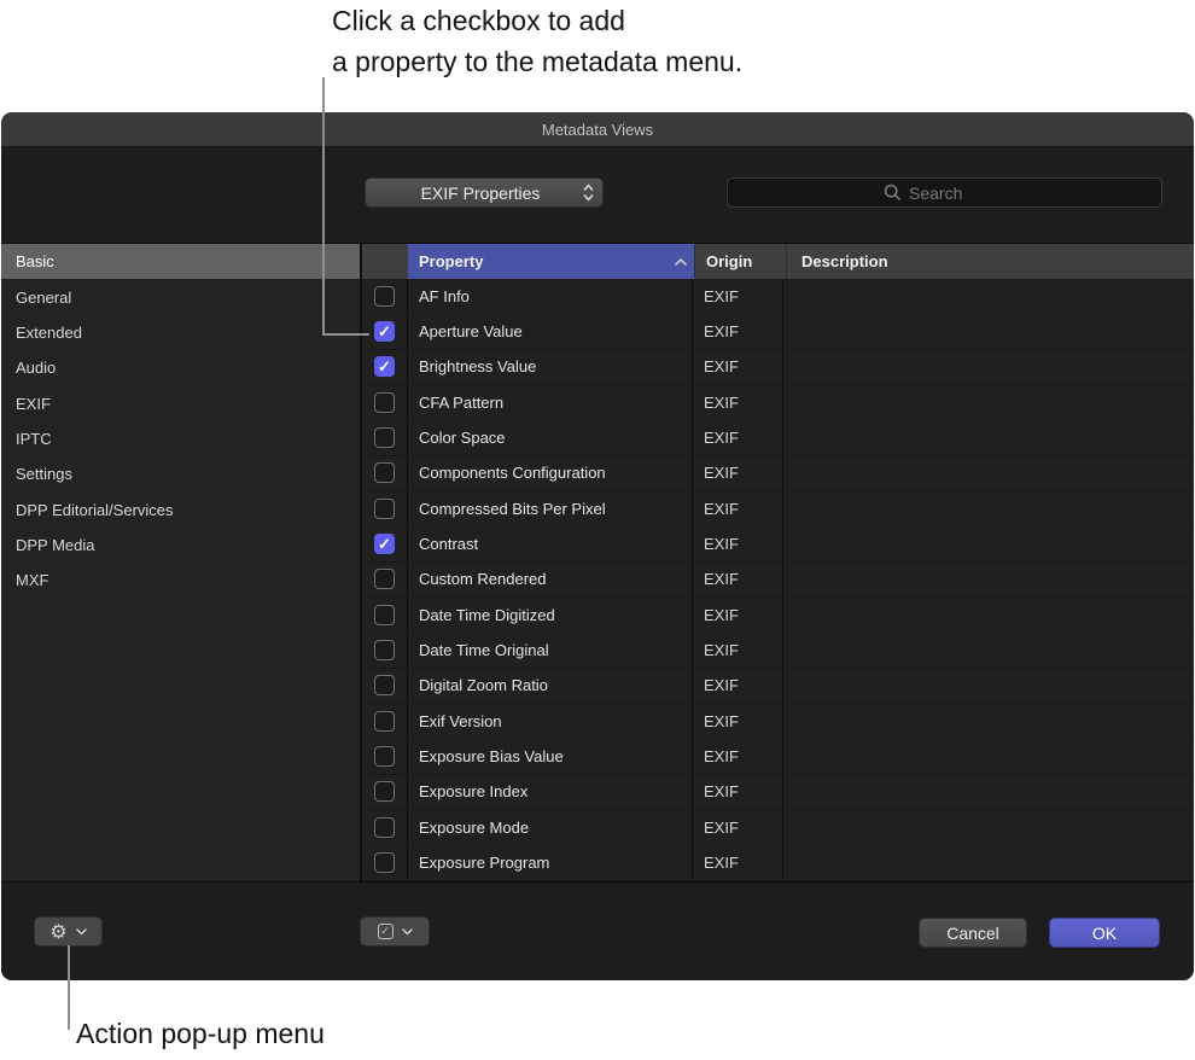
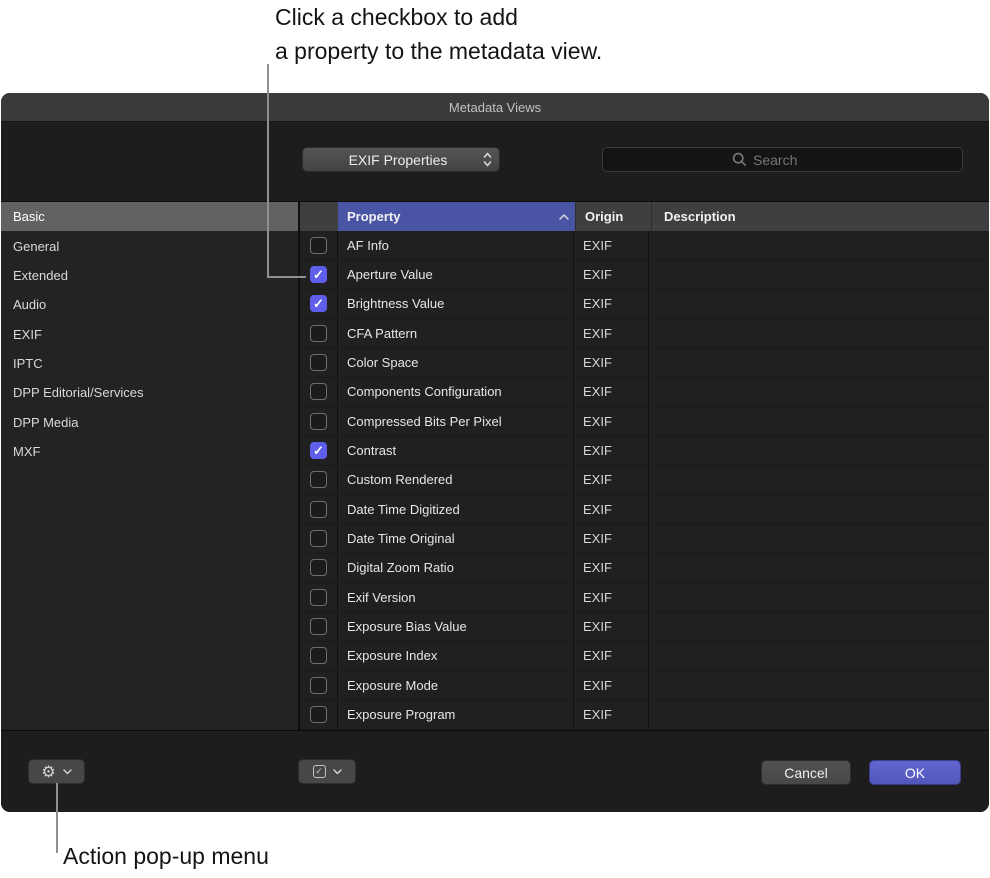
  Click a checkbox to add
- a property to the metadata menu.
+ a property to the metadata view.
  Metadata Views
  EXIF Properties
  Search
  Basic
  General
  Extended
  Audio
  EXIF
  IPTC
- Settings
  DPP Editorial/Services
  DPP Media
  MXF
  Property
  Origin
  Description
  AF Info
  EXIF
  Aperture Value
  EXIF
  Brightness Value
  EXIF
  CFA Pattern
  EXIF
  Color Space
  EXIF
  Components Configuration
  EXIF
  Compressed Bits Per Pixel
  EXIF
  Contrast
  EXIF
  Custom Rendered
  EXIF
  Date Time Digitized
  EXIF
  Date Time Original
  EXIF
  Digital Zoom Ratio
  EXIF
  Exif Version
  EXIF
  Exposure Bias Value
  EXIF
  Exposure Index
  EXIF
  Exposure Mode
  EXIF
  Exposure Program
  EXIF
  ⚙
  ✓
  Cancel
  OK
  Action pop-up menu
